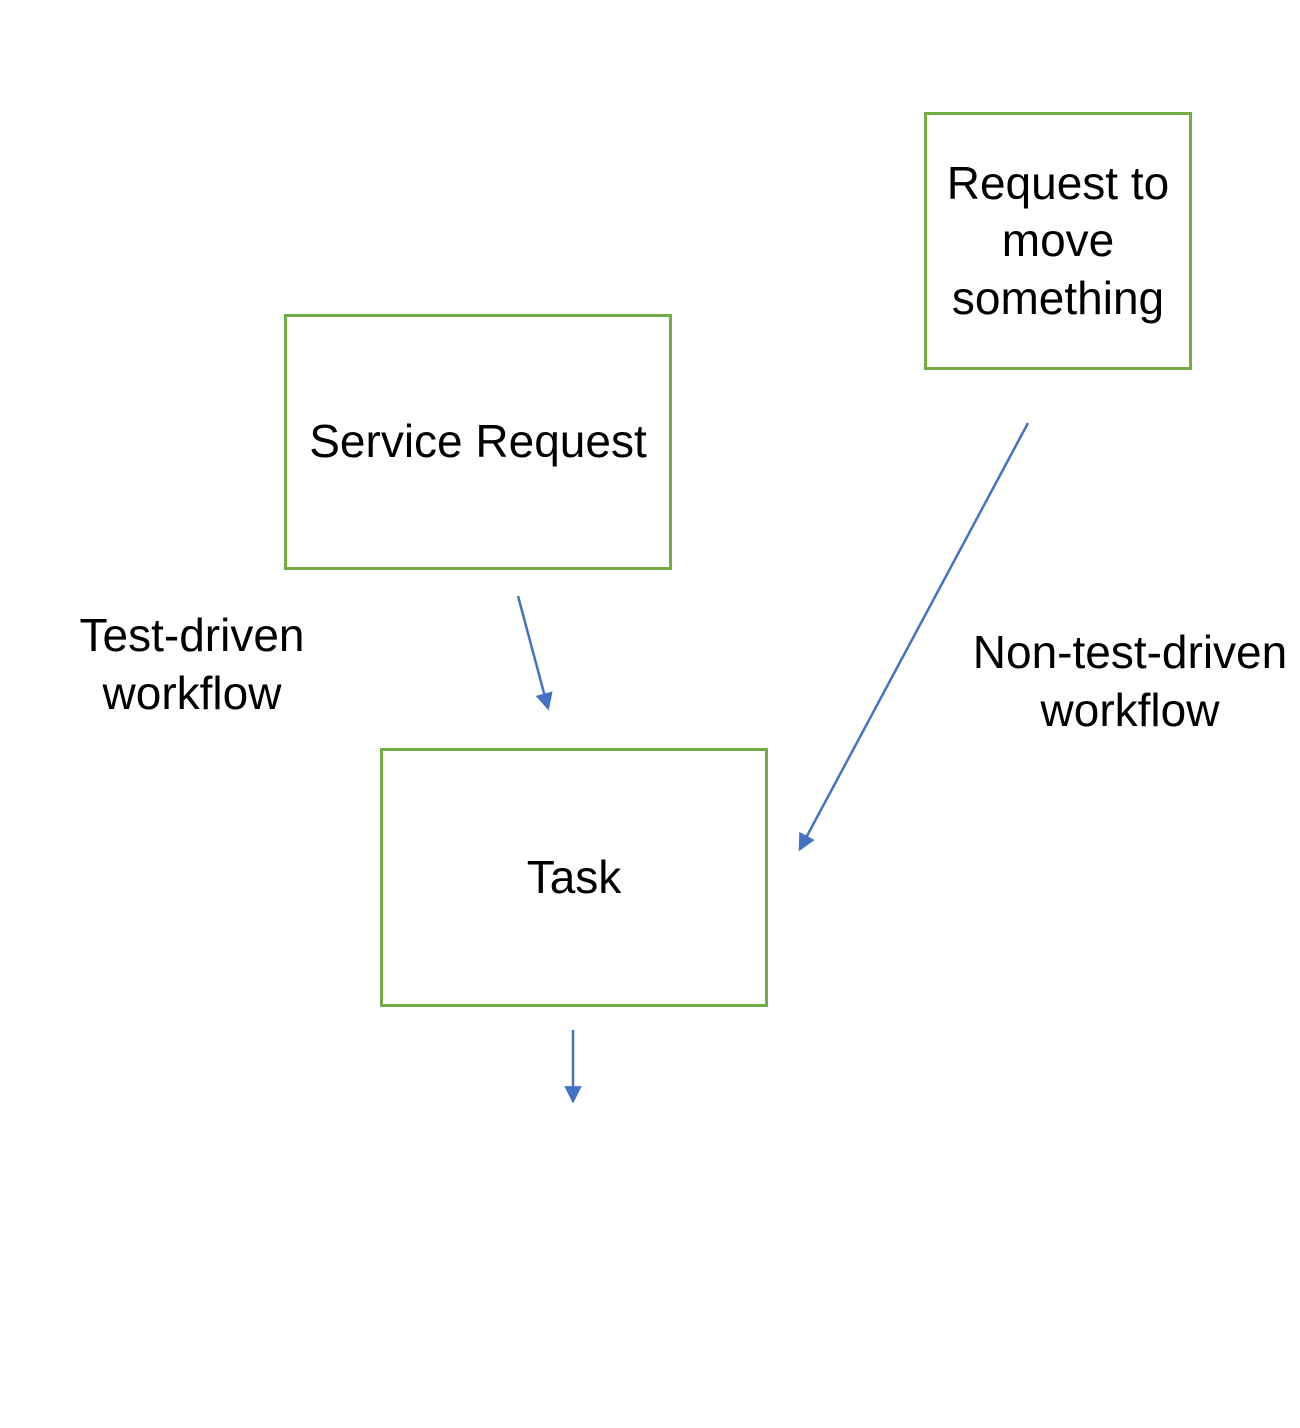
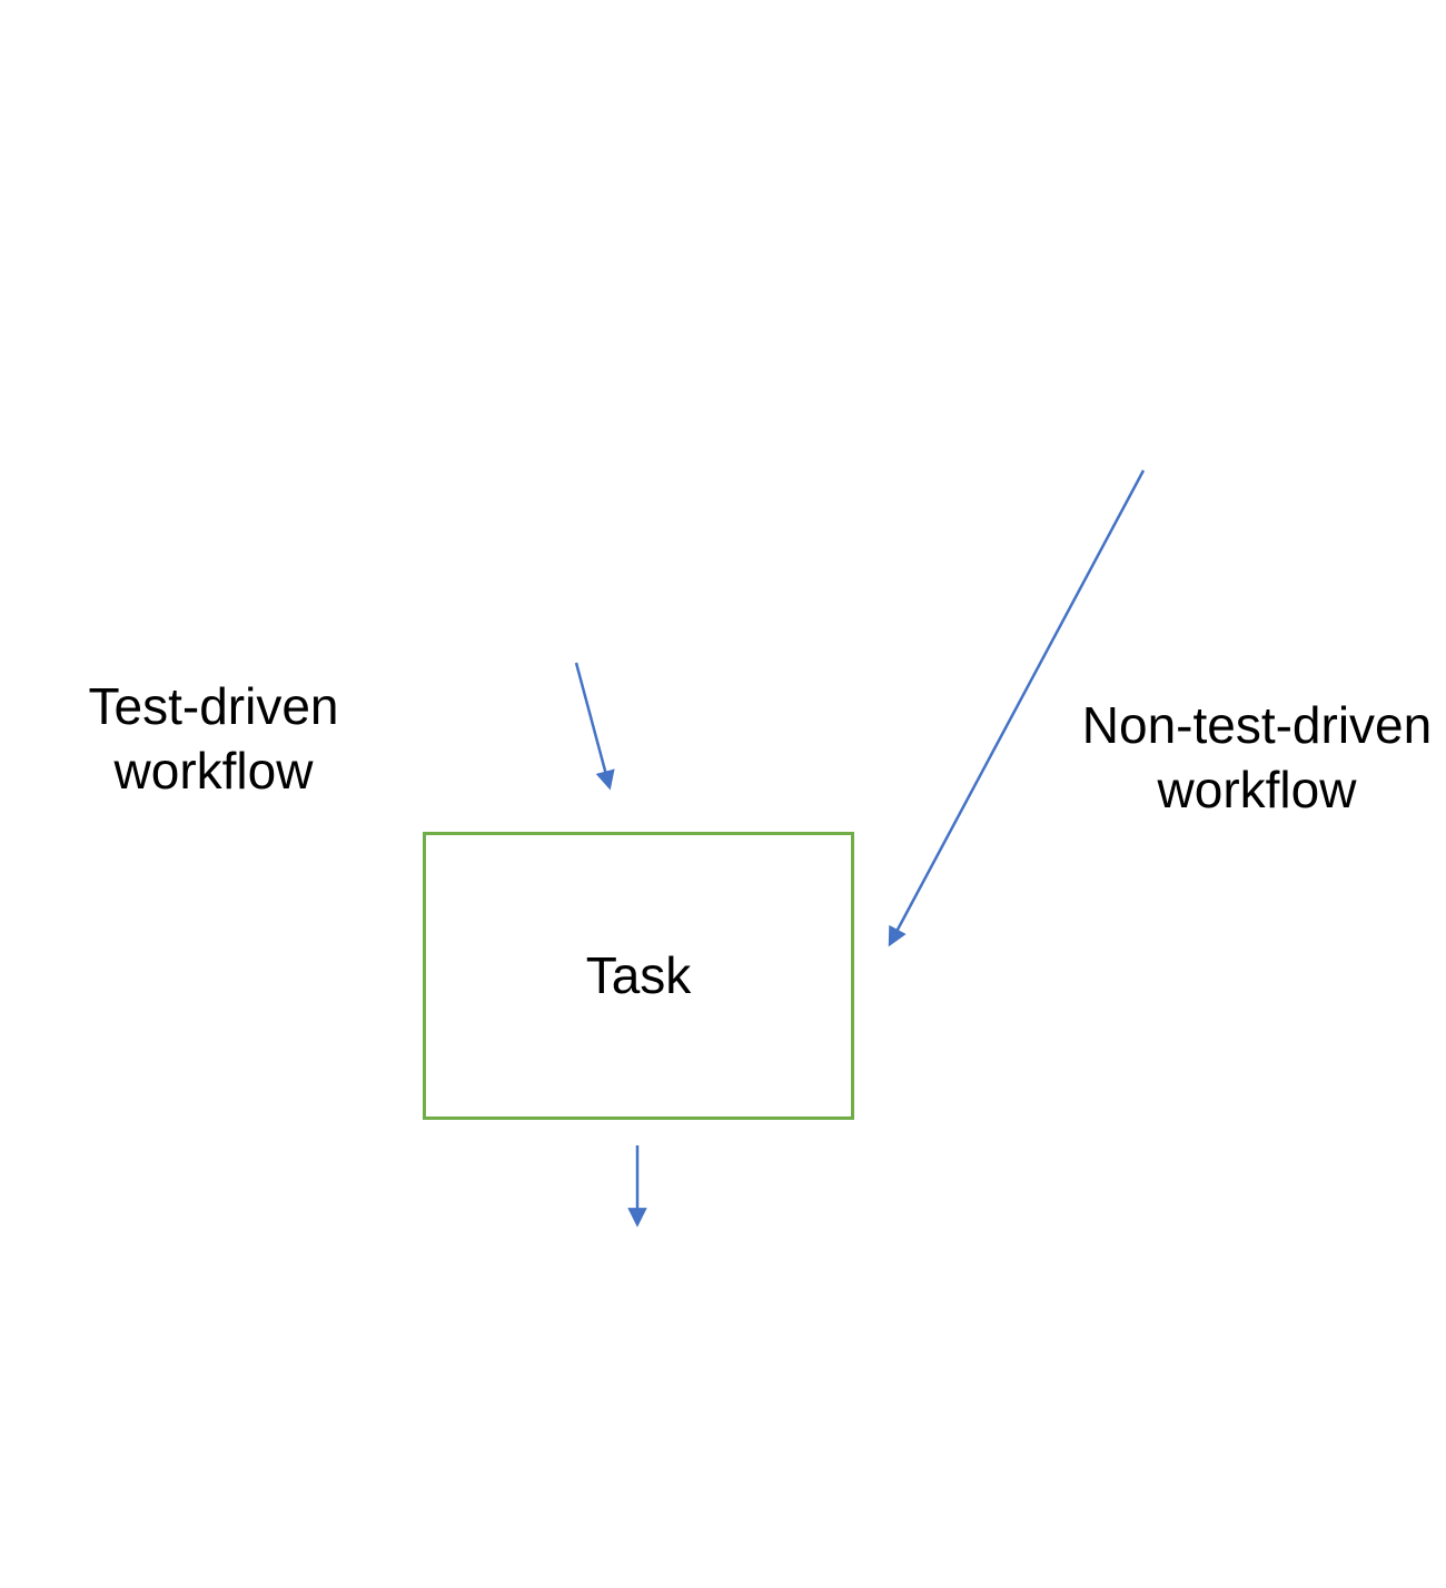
- Request to move something
- Service Request
  Task
  Test-driven workflow
  Non-test-driven workflow
